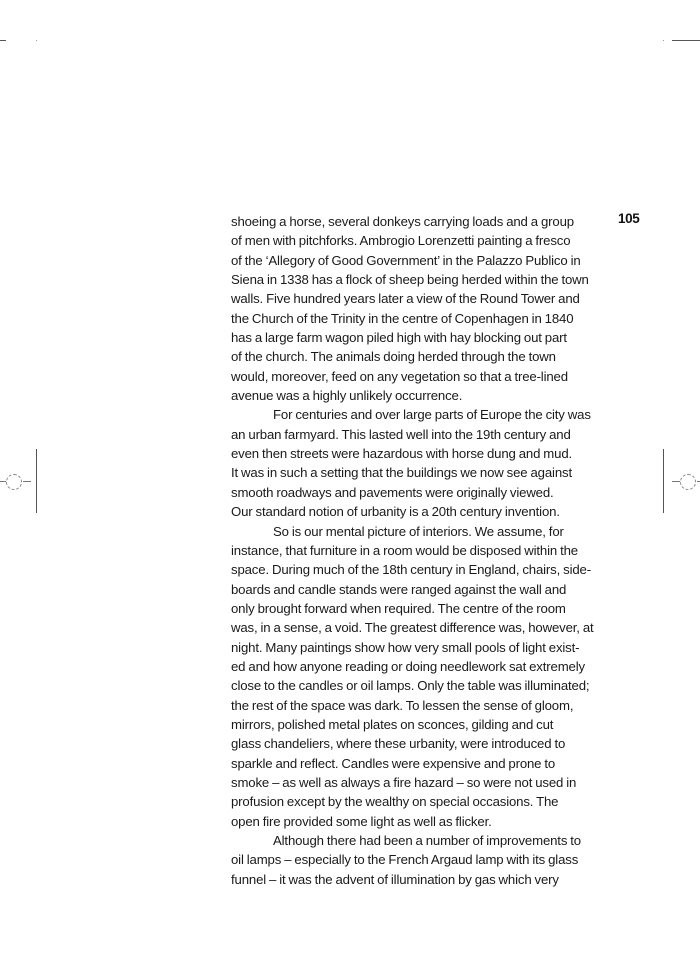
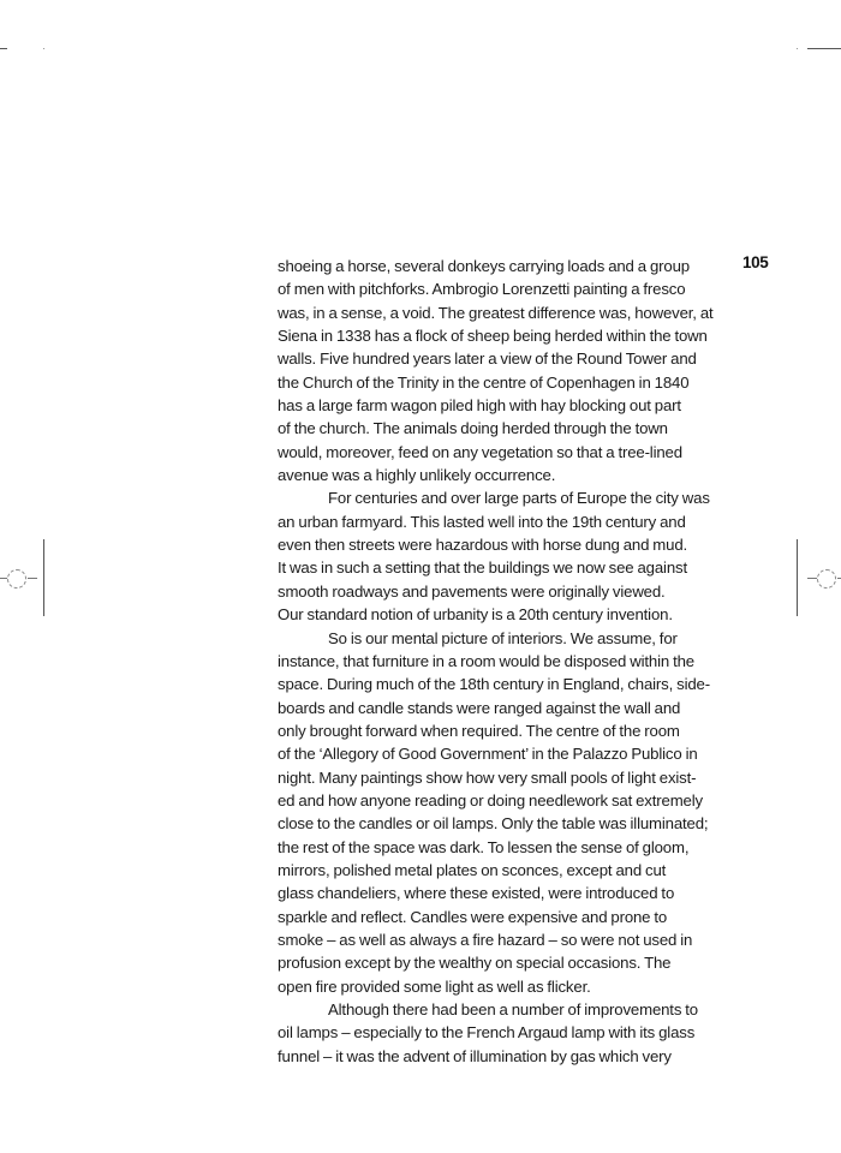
  105
  shoeing a horse, several donkeys carrying loads and a group
  of men with pitchforks. Ambrogio Lorenzetti painting a fresco
- of the ‘Allegory of Good Government’ in the Palazzo Publico in
+ was, in a sense, a void. The greatest difference was, however, at
  Siena in 1338 has a flock of sheep being herded within the town
  walls. Five hundred years later a view of the Round Tower and
  the Church of the Trinity in the centre of Copenhagen in 1840
  has a large farm wagon piled high with hay blocking out part
  of the church. The animals doing herded through the town
  would, moreover, feed on any vegetation so that a tree-lined
  avenue was a highly unlikely occurrence.
  For centuries and over large parts of Europe the city was
  an urban farmyard. This lasted well into the 19th century and
  even then streets were hazardous with horse dung and mud.
  It was in such a setting that the buildings we now see against
  smooth roadways and pavements were originally viewed.
  Our standard notion of urbanity is a 20th century invention.
  So is our mental picture of interiors. We assume, for
  instance, that furniture in a room would be disposed within the
  space. During much of the 18th century in England, chairs, side-
  boards and candle stands were ranged against the wall and
  only brought forward when required. The centre of the room
- was, in a sense, a void. The greatest difference was, however, at
+ of the ‘Allegory of Good Government’ in the Palazzo Publico in
  night. Many paintings show how very small pools of light exist-
  ed and how anyone reading or doing needlework sat extremely
  close to the candles or oil lamps. Only the table was illuminated;
  the rest of the space was dark. To lessen the sense of gloom,
- mirrors, polished metal plates on sconces, gilding and cut
+ mirrors, polished metal plates on sconces, except and cut
- glass chandeliers, where these urbanity, were introduced to
+ glass chandeliers, where these existed, were introduced to
  sparkle and reflect. Candles were expensive and prone to
  smoke – as well as always a fire hazard – so were not used in
  profusion except by the wealthy on special occasions. The
  open fire provided some light as well as flicker.
  Although there had been a number of improvements to
  oil lamps – especially to the French Argaud lamp with its glass
  funnel – it was the advent of illumination by gas which very
